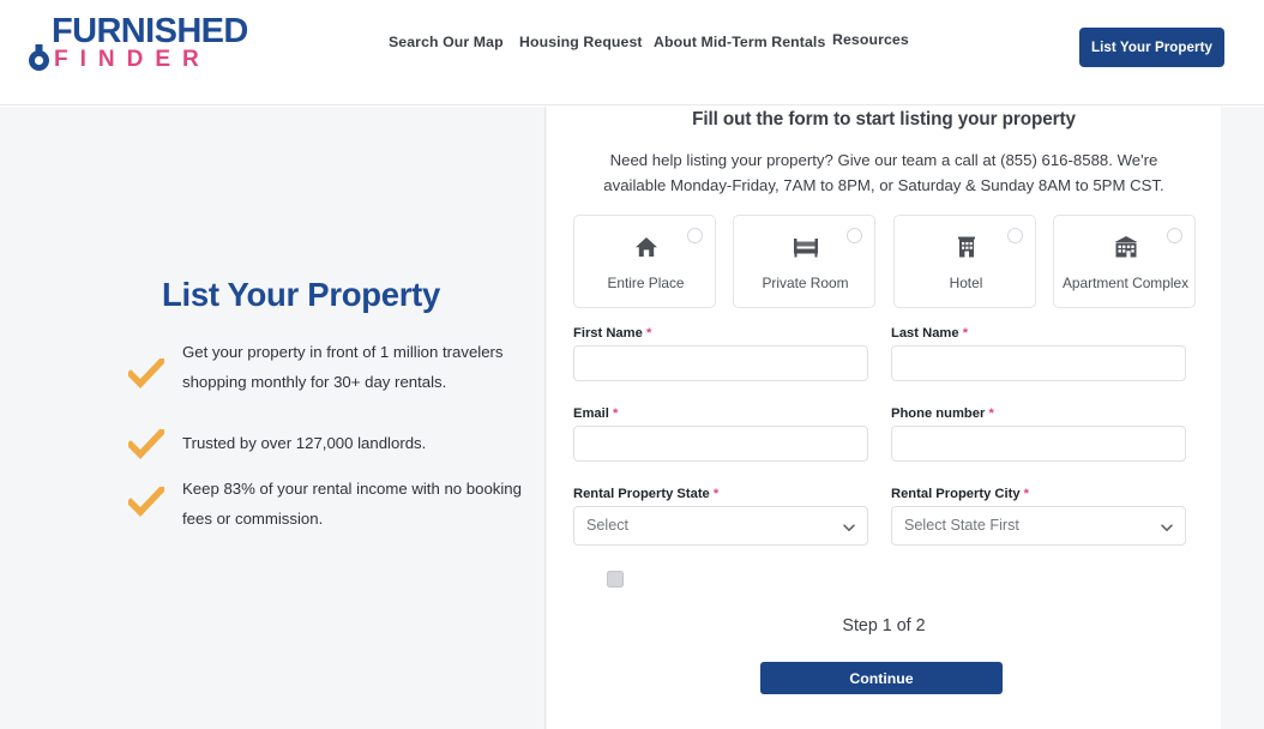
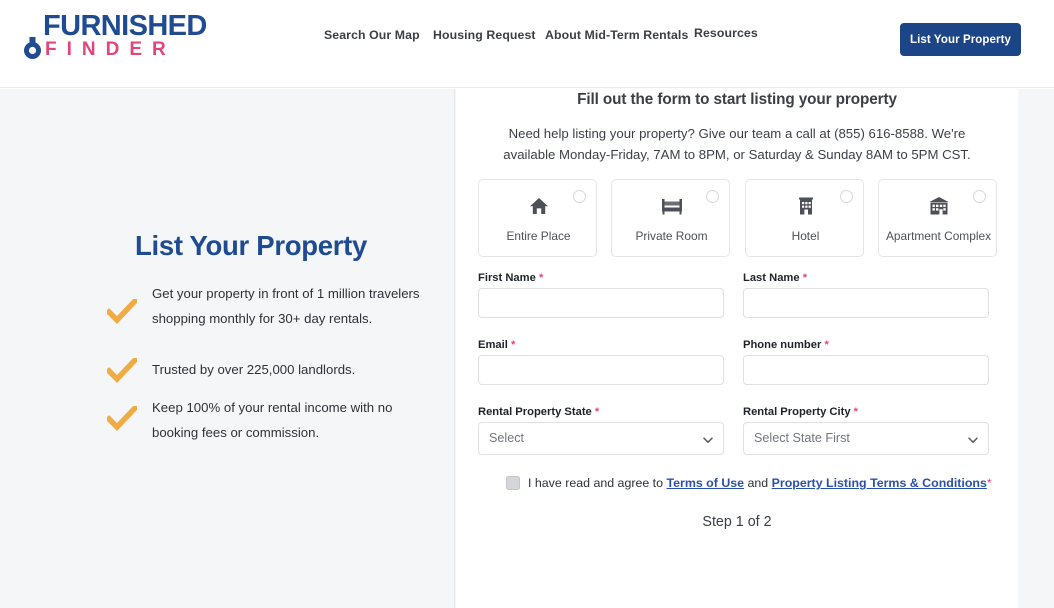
  FURNISHED
  FINDER
  Search Our Map
  Housing Request
  About Mid-Term Rentals
  Resources
  List Your Property
  List Your Property
  Get your property in front of 1 million travelers shopping monthly for 30+ day rentals.
- Trusted by over 127,000 landlords.
+ Trusted by over 225,000 landlords.
- Keep 83% of your rental income with no booking fees or commission.
+ Keep 100% of your rental income with no booking fees or commission.
  Fill out the form to start listing your property
  Need help listing your property? Give our team a call at (855) 616-8588. We're available Monday-Friday, 7AM to 8PM, or Saturday & Sunday 8AM to 5PM CST.
  Entire Place
  Private Room
  Hotel
  Apartment Complex
  First Name *
  Last Name *
  Email *
  Phone number *
  Rental Property State *
  Select
  Rental Property City *
  Select State First
+ I have read and agree to Terms of Use and Property Listing Terms & Conditions*
  Step 1 of 2
- Continue
